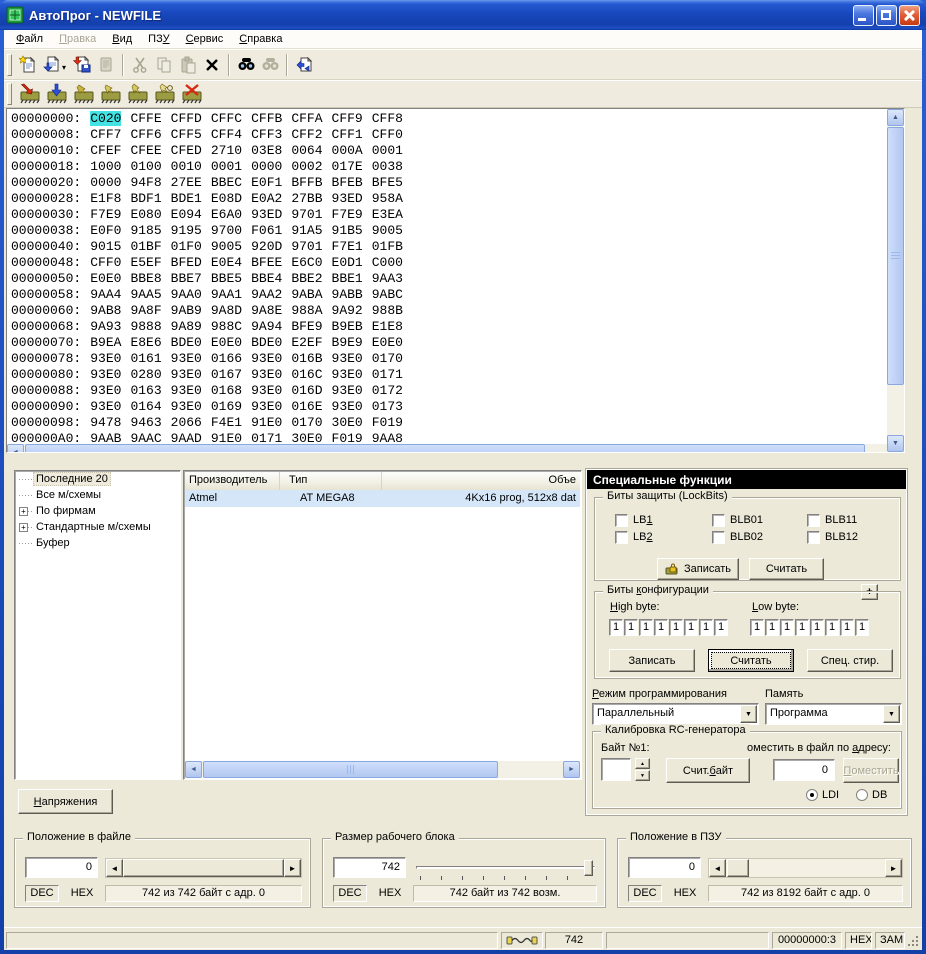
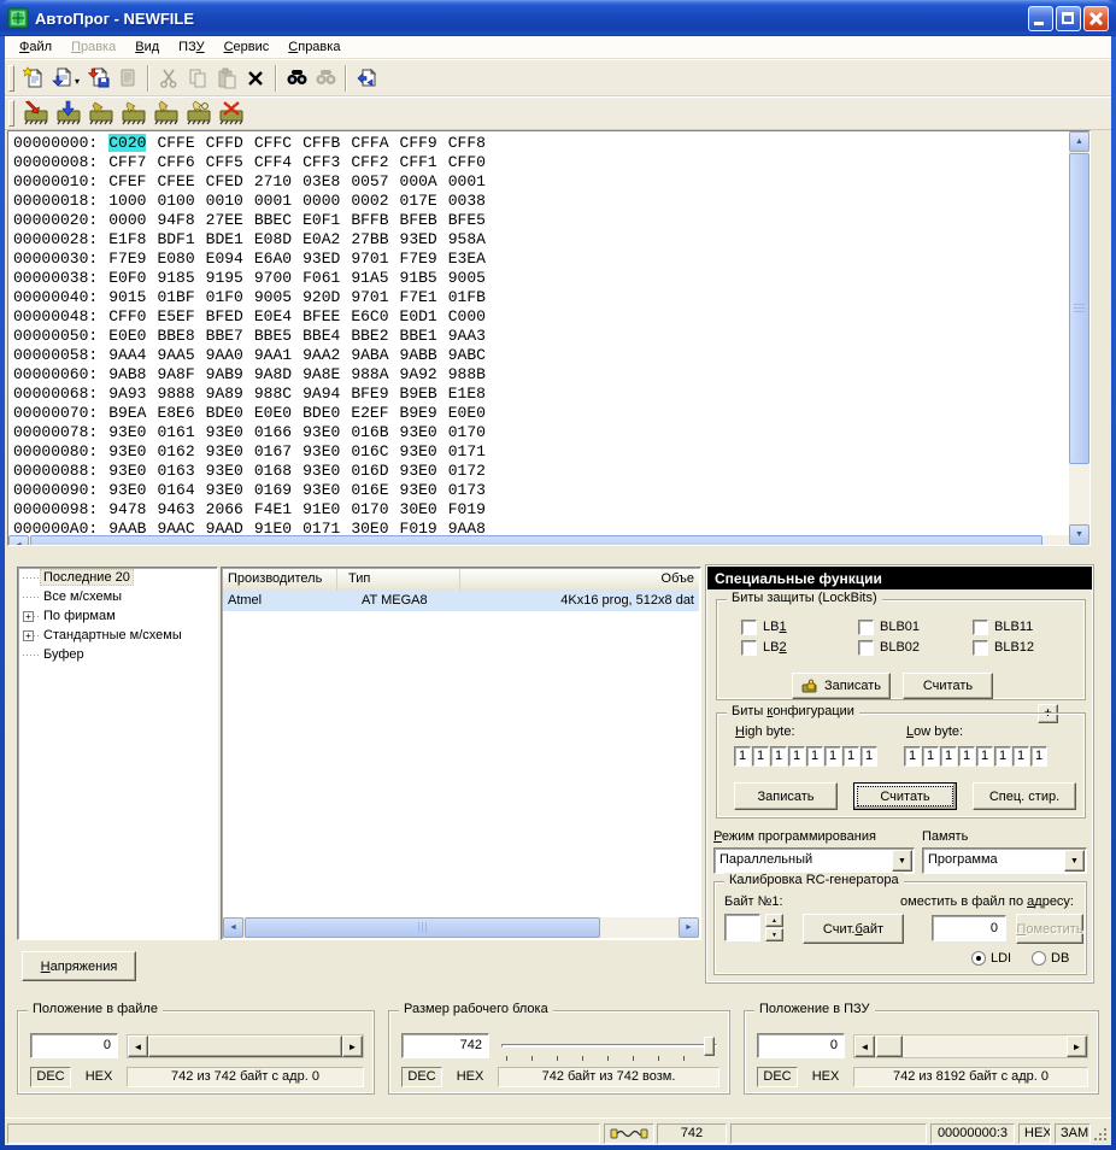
  АвтоПрог - NEWFILE
  Файл
  Правка
  Вид
  ПЗУ
  Сервис
  Справка
  ▾
  00000000: C020 CFFE CFFD CFFC CFFB CFFA CFF9 CFF8
  00000008: CFF7 CFF6 CFF5 CFF4 CFF3 CFF2 CFF1 CFF0
- 00000010: CFEF CFEE CFED 2710 03E8 0064 000A 0001
+ 00000010: CFEF CFEE CFED 2710 03E8 0057 000A 0001
  00000018: 1000 0100 0010 0001 0000 0002 017E 0038
  00000020: 0000 94F8 27EE BBEC E0F1 BFFB BFEB BFE5
  00000028: E1F8 BDF1 BDE1 E08D E0A2 27BB 93ED 958A
  00000030: F7E9 E080 E094 E6A0 93ED 9701 F7E9 E3EA
  00000038: E0F0 9185 9195 9700 F061 91A5 91B5 9005
  00000040: 9015 01BF 01F0 9005 920D 9701 F7E1 01FB
  00000048: CFF0 E5EF BFED E0E4 BFEE E6C0 E0D1 C000
  00000050: E0E0 BBE8 BBE7 BBE5 BBE4 BBE2 BBE1 9AA3
  00000058: 9AA4 9AA5 9AA0 9AA1 9AA2 9ABA 9ABB 9ABC
  00000060: 9AB8 9A8F 9AB9 9A8D 9A8E 988A 9A92 988B
  00000068: 9A93 9888 9A89 988C 9A94 BFE9 B9EB E1E8
  00000070: B9EA E8E6 BDE0 E0E0 BDE0 E2EF B9E9 E0E0
  00000078: 93E0 0161 93E0 0166 93E0 016B 93E0 0170
- 00000080: 93E0 0280 93E0 0167 93E0 016C 93E0 0171
+ 00000080: 93E0 0162 93E0 0167 93E0 016C 93E0 0171
  00000088: 93E0 0163 93E0 0168 93E0 016D 93E0 0172
  00000090: 93E0 0164 93E0 0169 93E0 016E 93E0 0173
  00000098: 9478 9463 2066 F4E1 91E0 0170 30E0 F019
  000000A0: 9AAB 9AAC 9AAD 91E0 0171 30E0 F019 9AA8
  Последние 20
  Все м/схемы
  +
  По фирмам
  +
  Стандартные м/схемы
  Буфер
  Производитель
  Тип
  Объе
  Atmel
  AT MEGA8
  4Kx16 prog, 512x8 dat
  Специальные функции
  Биты защиты (LockBits)
  LB1
  LB2
  BLB01
  BLB02
  BLB11
  BLB12
  Записать
  Считать
  +
  Биты конфигурации
  High byte:
  Low byte:
  1 1 1 1 1 1 1 1
  1 1 1 1 1 1 1 1
  Записать
  Считать
  Спец. стир.
  Режим программирования
  Параллельный
  Память
  Программа
  Калибровка RC-генератора
  Байт №1:
  оместить в файл по адресу:
  Счит.
  б
  айт
  0
  П
  оместить
  LDI
  DB
  Н
  апряжения
  Положение в файле
  0
  ◄
  ►
  DEC
  HEX
  742 из 742 байт с адр. 0
  Размер рабочего блока
  742
  DEC
  HEX
  742 байт из 742 возм.
  Положение в ПЗУ
  0
  ◄
  ►
  DEC
  HEX
  742 из 8192 байт с адр. 0
  742
  00000000:3
  HEX
  ЗАМ
